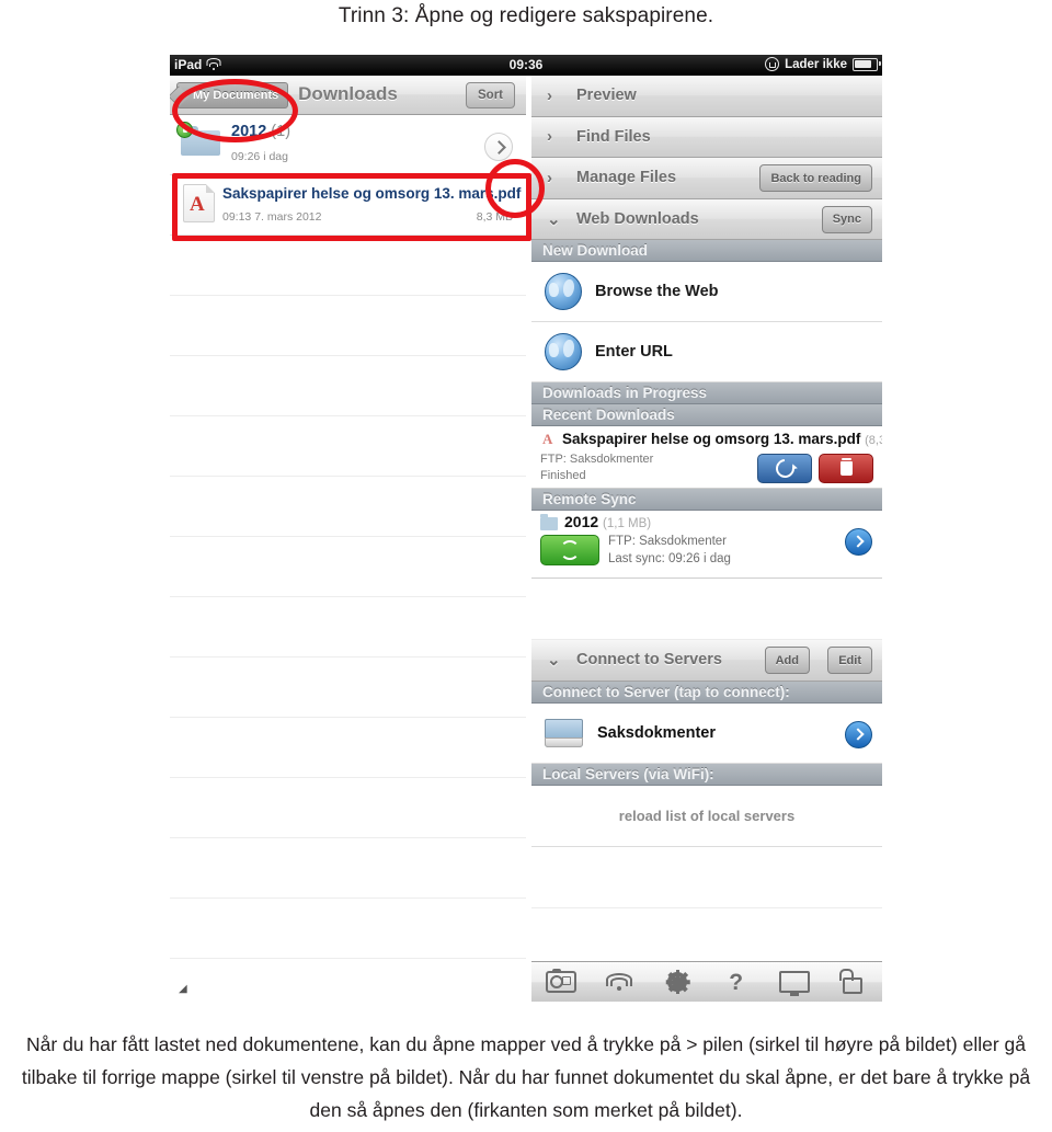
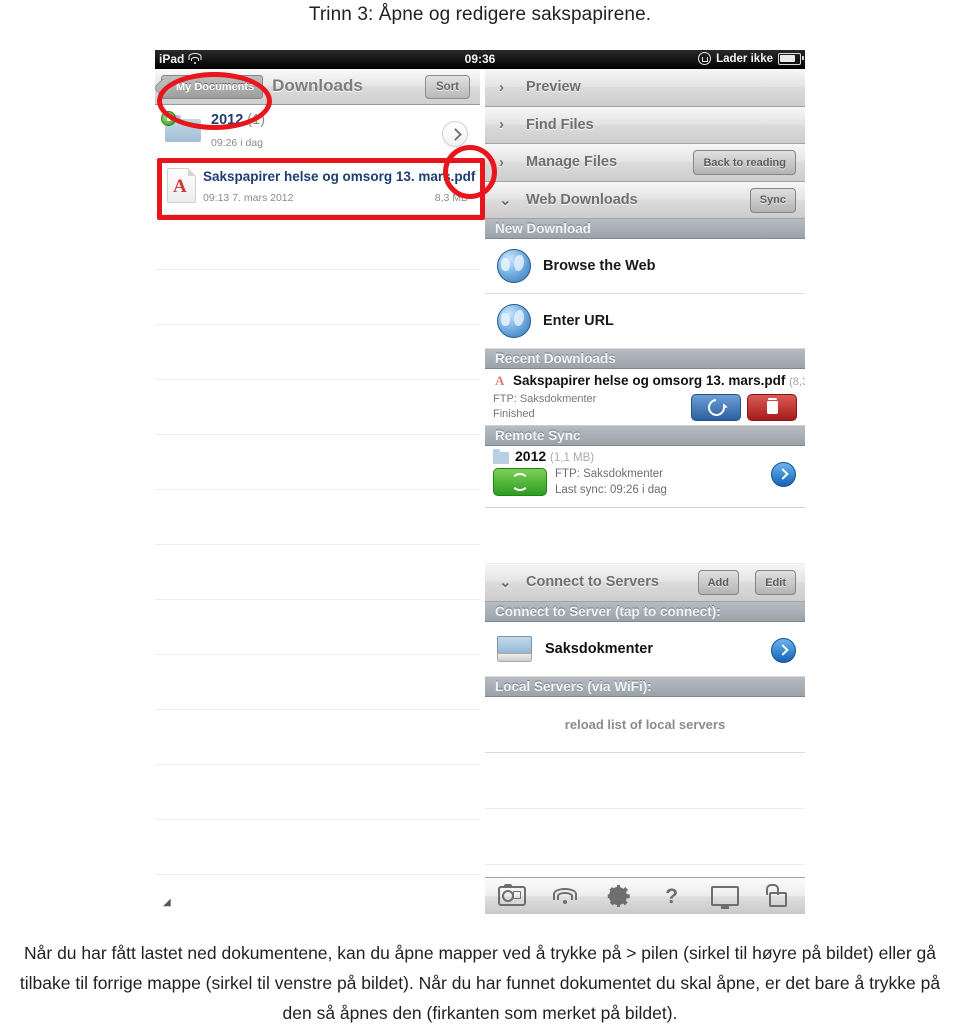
  Trinn 3: Åpne og redigere sakspapirene.
  iPad
  09:36
  Lader ikke
  My Documents
  Downloads
  Sort
  2012 (1)
  09:26 i dag
  Sakspapirer helse og omsorg 13. mars.pdf
  09:13 7. mars 2012
  8,3 MB
  ◢
  ›
  Preview
  ›
  Find Files
  ›
  Manage Files
  Back to reading
  ⌄
  Web Downloads
  Sync
  New Download
  Browse the Web
  Enter URL
- Downloads in Progress
  Recent Downloads
  Sakspapirer helse og omsorg 13. mars.pdf (8,
  FTP: Saksdokmenter
  Finished
  Remote Sync
  2012 (1,1 MB)
  FTP: Saksdokmenter
  Last sync: 09:26 i dag
  ⌄
  Connect to Servers
  Edit
  Add
  Connect to Server (tap to connect):
  Saksdokmenter
  Local Servers (via WiFi):
  reload list of local servers
  ?
  Når du har fått lastet ned dokumentene, kan du åpne mapper ved å trykke på > pilen (sirkel til høyre på bildet) eller gå tilbake til forrige mappe (sirkel til venstre på bildet). Når du har funnet dokumentet du skal åpne, er det bare å trykke på den så åpnes den (firkanten som merket på bildet).
